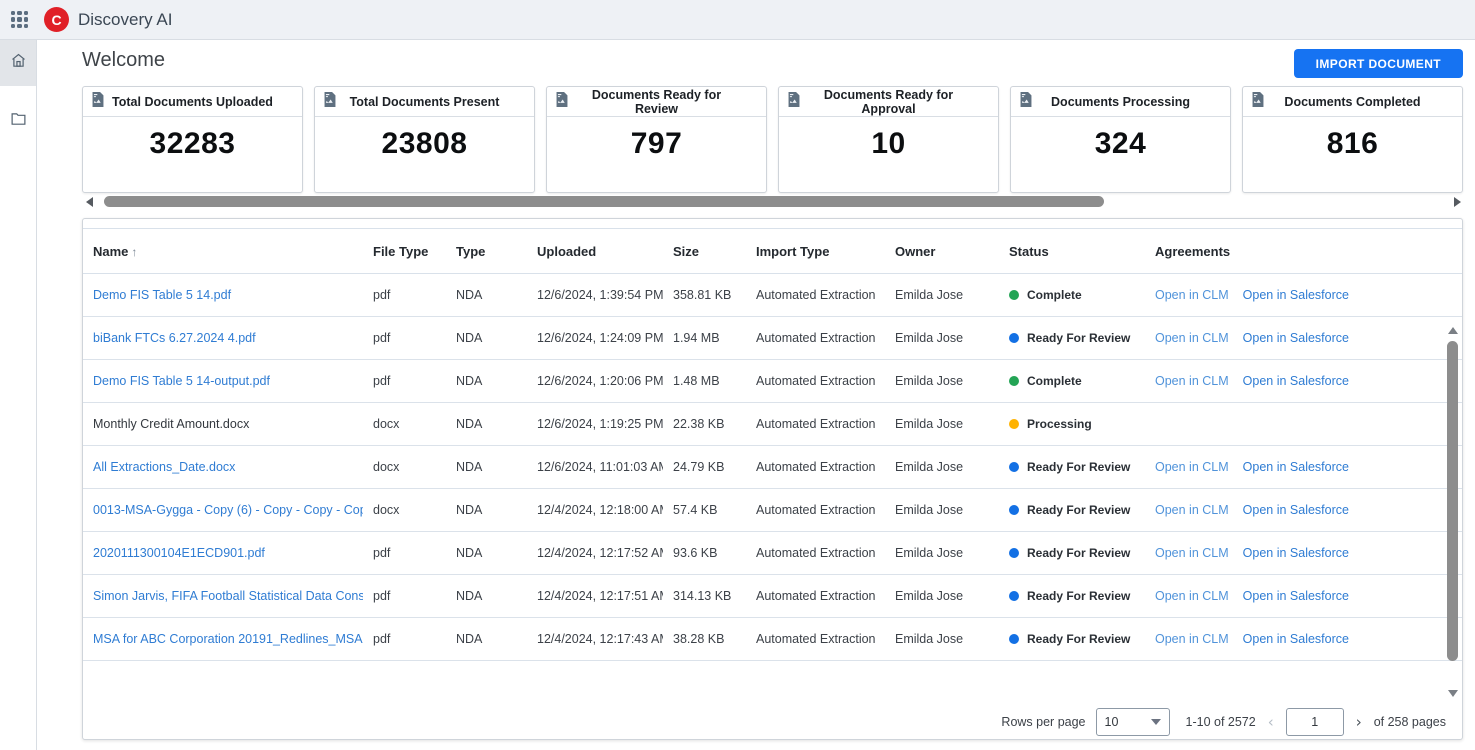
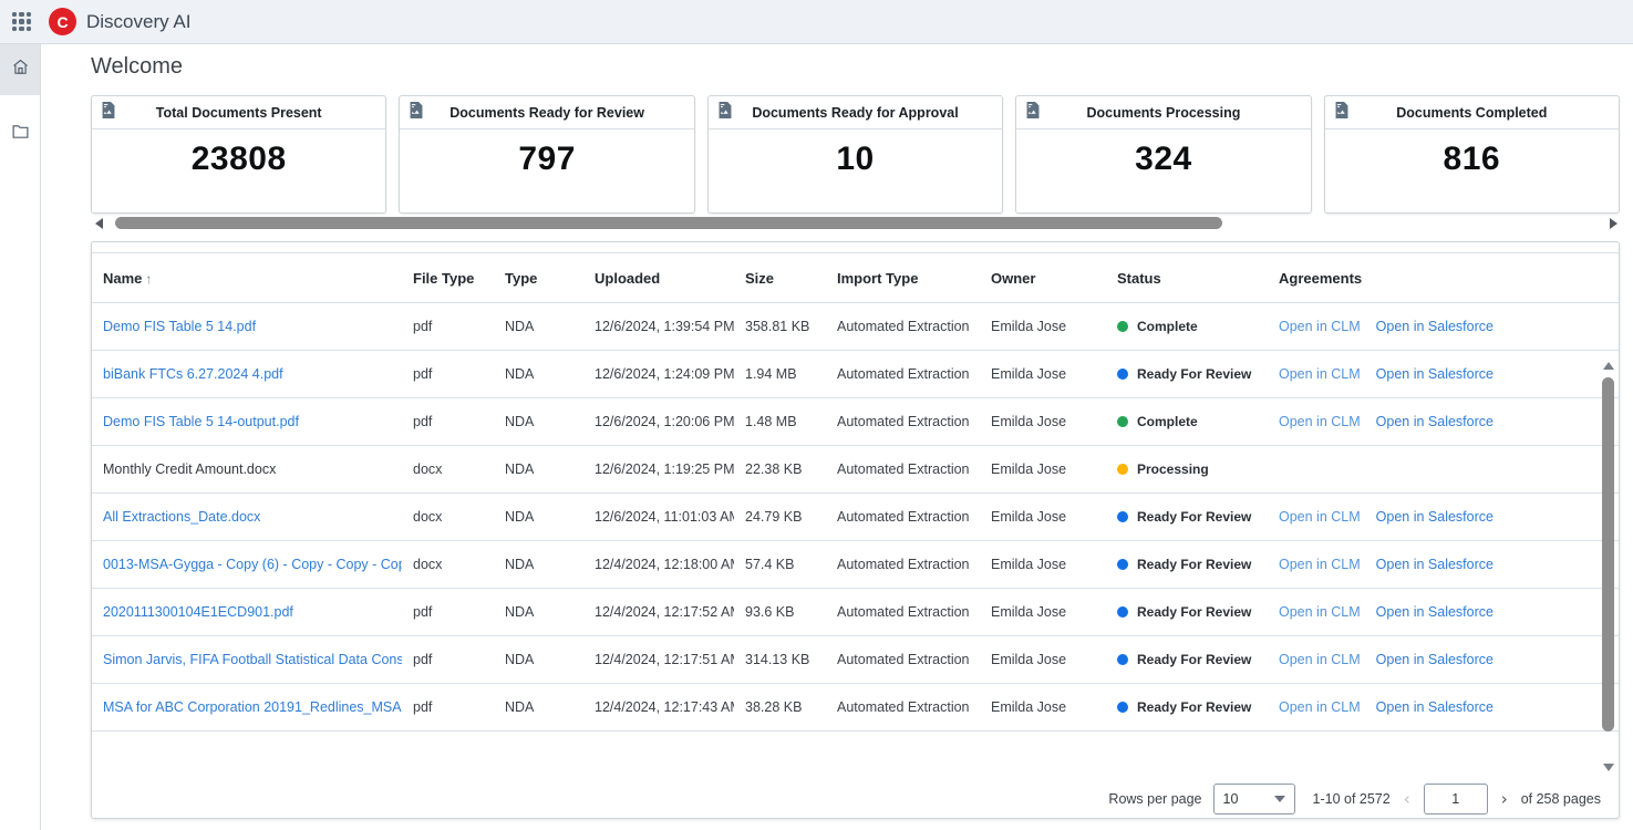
  C
  Discovery AI
  Welcome
- IMPORT DOCUMENT
- Total Documents Uploaded
- 32283
  Total Documents Present
  23808
  Documents Ready for Review
  797
  Documents Ready for Approval
  10
  Documents Processing
  324
  Documents Completed
  816
  Name ↑
  File Type
  Type
  Uploaded
  Size
  Import Type
  Owner
  Status
  Agreements
  Demo FIS Table 5 14.pdf
  pdf
  NDA
  12/6/2024, 1:39:54 PM
  358.81 KB
  Automated Extraction
  Emilda Jose
  Complete
  Open in CLM Open in Salesforce
  biBank FTCs 6.27.2024 4.pdf
  pdf
  NDA
  12/6/2024, 1:24:09 PM
  1.94 MB
  Automated Extraction
  Emilda Jose
  Ready For Review
  Open in CLM Open in Salesforce
  Demo FIS Table 5 14-output.pdf
  pdf
  NDA
  12/6/2024, 1:20:06 PM
  1.48 MB
  Automated Extraction
  Emilda Jose
  Complete
  Open in CLM Open in Salesforce
  Monthly Credit Amount.docx
  docx
  NDA
  12/6/2024, 1:19:25 PM
  22.38 KB
  Automated Extraction
  Emilda Jose
  Processing
  All Extractions_Date.docx
  docx
  NDA
  12/6/2024, 11:01:03 A
  24.79 KB
  Automated Extraction
  Emilda Jose
  Ready For Review
  Open in CLM Open in Salesforce
  0013-MSA-Gygga - Copy (6) - Copy - Copy - Co
  docx
  NDA
  12/4/2024, 12:18:00 A
  57.4 KB
  Automated Extraction
  Emilda Jose
  Ready For Review
  Open in CLM Open in Salesforce
  2020111300104E1ECD901.pdf
  pdf
  NDA
  12/4/2024, 12:17:52 A
  93.6 KB
  Automated Extraction
  Emilda Jose
  Ready For Review
  Open in CLM Open in Salesforce
  Simon Jarvis, FIFA Football Statistical Data Cons
  pdf
  NDA
  12/4/2024, 12:17:51 A
  314.13 KB
  Automated Extraction
  Emilda Jose
  Ready For Review
  Open in CLM Open in Salesforce
  MSA for ABC Corporation 20191_Redlines_MSA
  pdf
  NDA
  12/4/2024, 12:17:43 A
  38.28 KB
  Automated Extraction
  Emilda Jose
  Ready For Review
  Open in CLM Open in Salesforce
  Rows per page
  10
  1-10 of 2572
  ‹
  1
  ›
  of 258 pages
